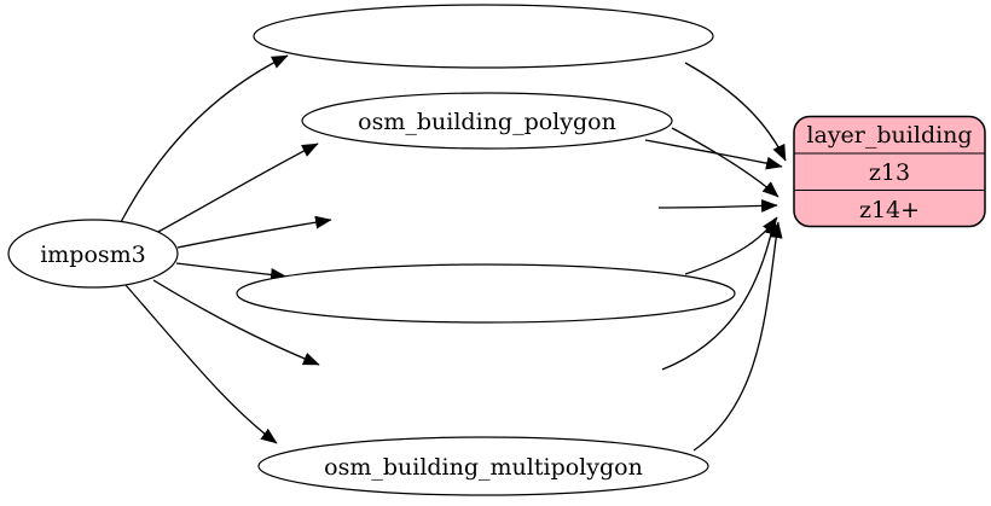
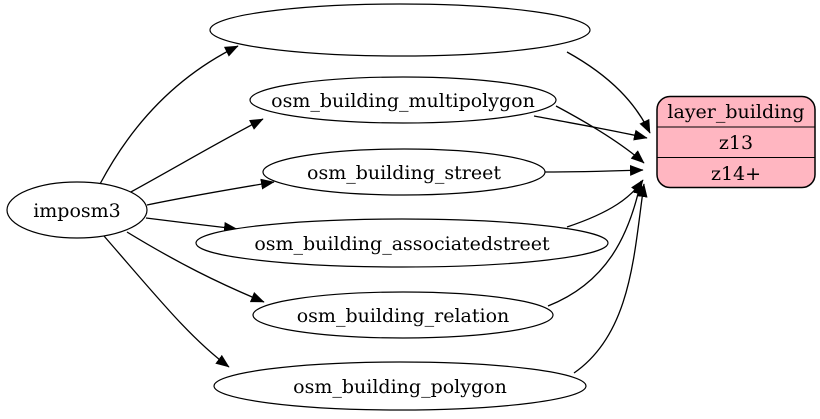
  imposm3
- osm_building_polygon
+ osm_building_multipolygon
+ osm_building_street
+ osm_building_associatedstreet
+ osm_building_relation
- osm_building_multipolygon
+ osm_building_polygon
  layer_building
  z13
  z14+
